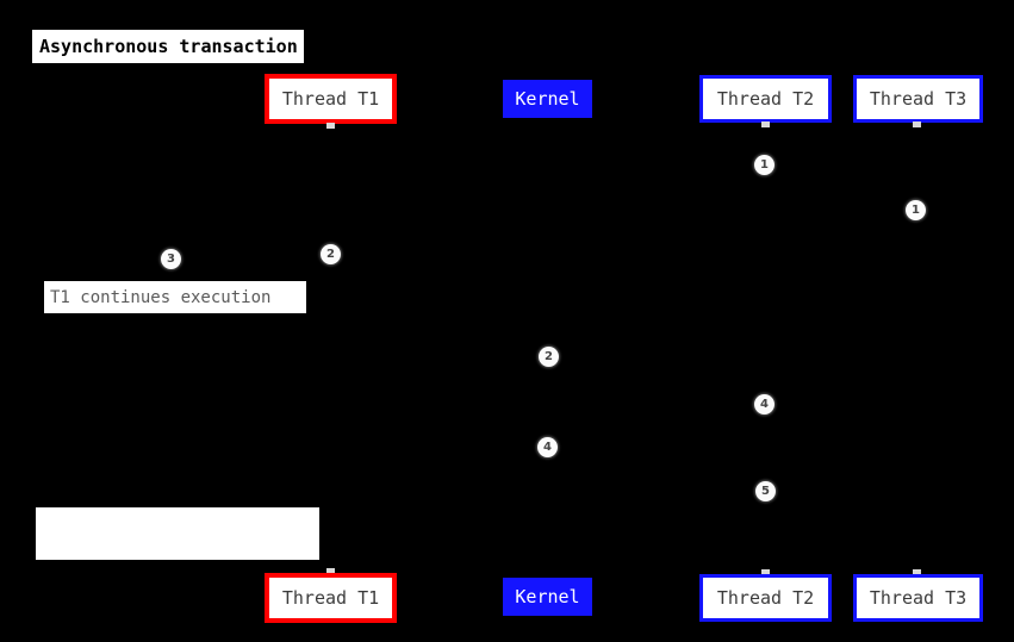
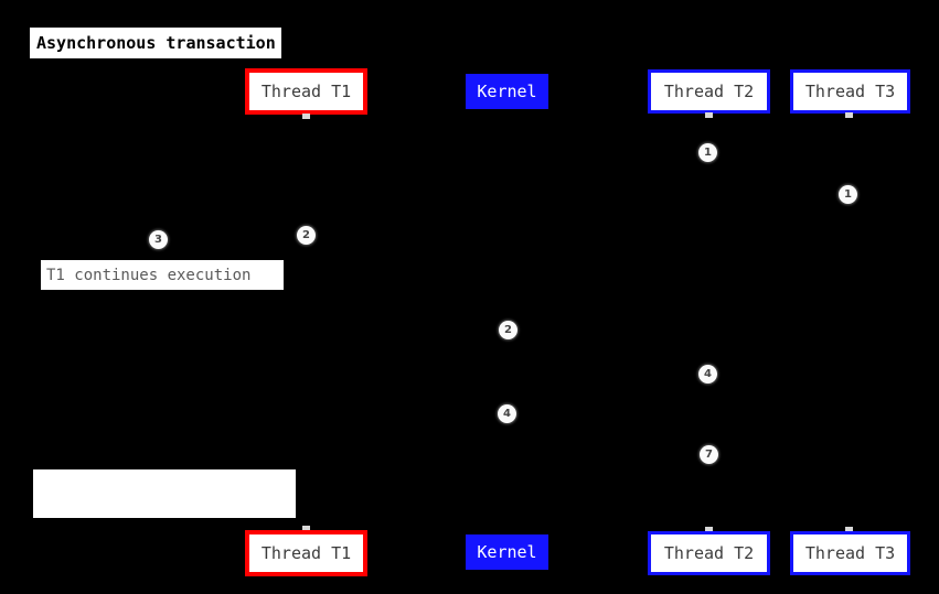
  Asynchronous transaction
  Thread T1
  Kernel
  Thread T2
  Thread T3
  1
  1
  3
  2
  2
  4
  4
- 5
+ 7
  T1 continues execution
  Thread T1
  Kernel
  Thread T2
  Thread T3
